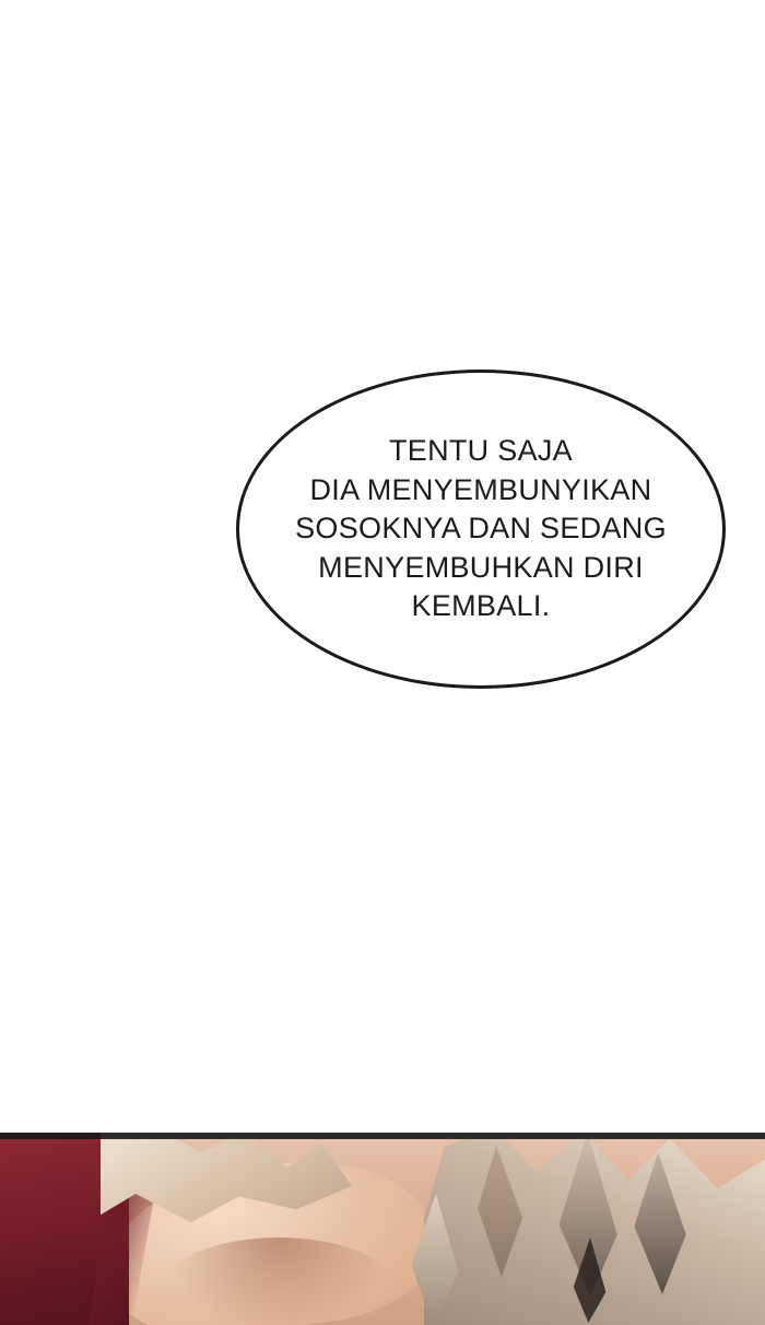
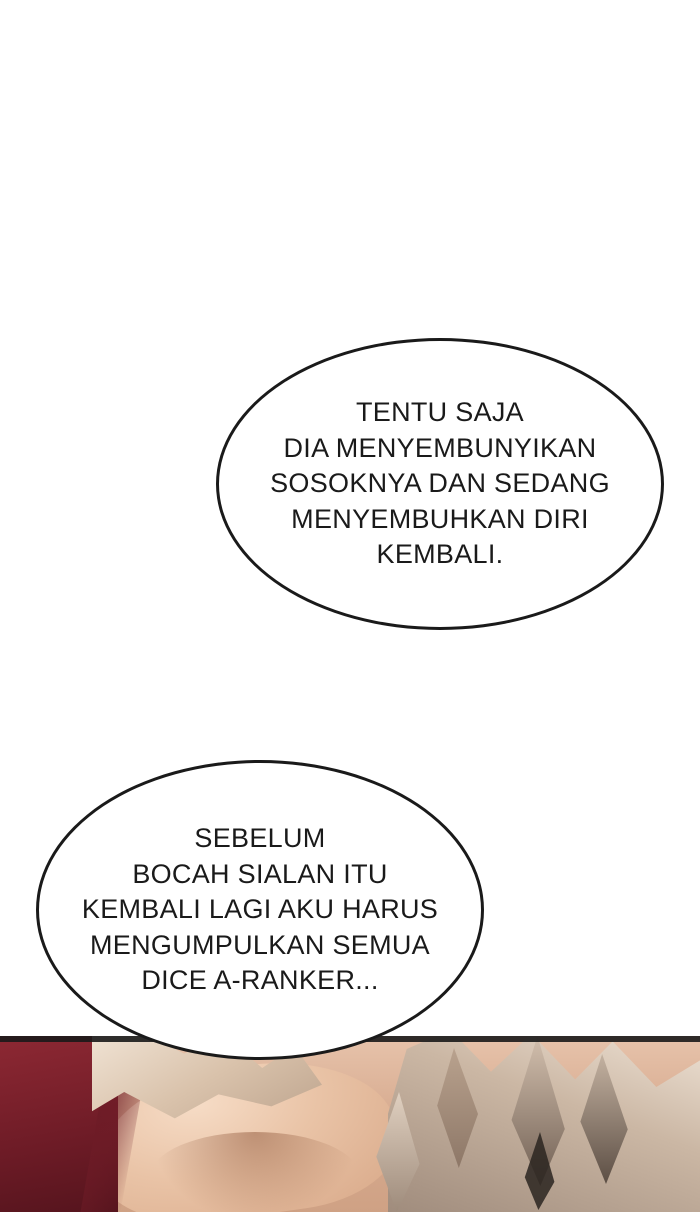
  TENTU SAJA
  DIA MENYEMBUNYIKAN
  SOSOKNYA DAN SEDANG
  MENYEMBUHKAN DIRI
  KEMBALI.
+ SEBELUM
+ BOCAH SIALAN ITU
+ KEMBALI LAGI AKU HARUS
+ MENGUMPULKAN SEMUA
+ DICE A-RANKER...
